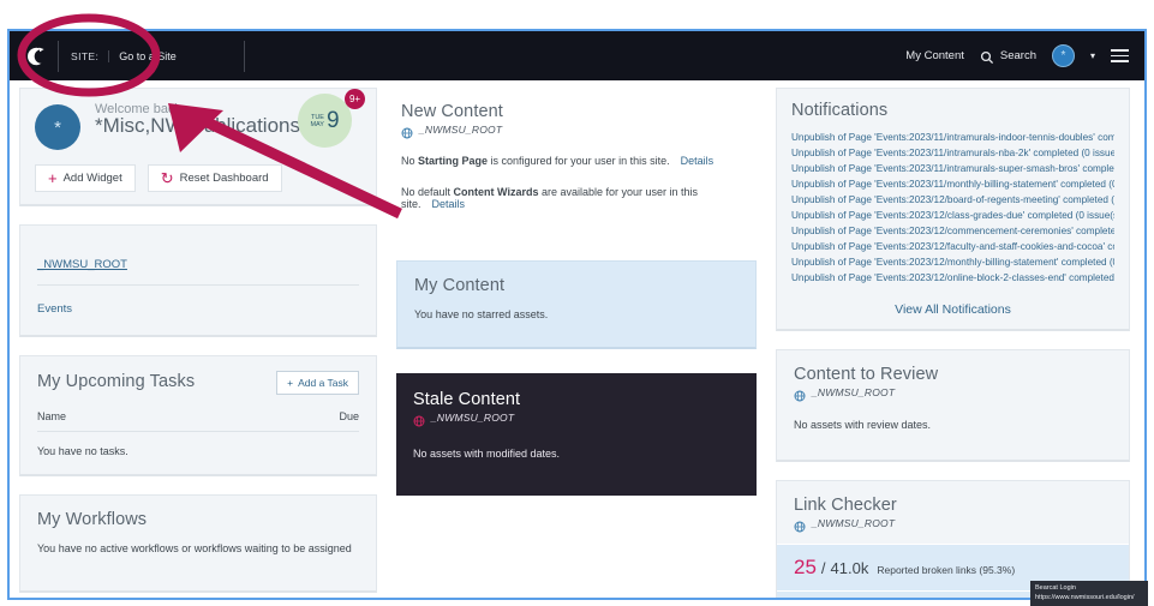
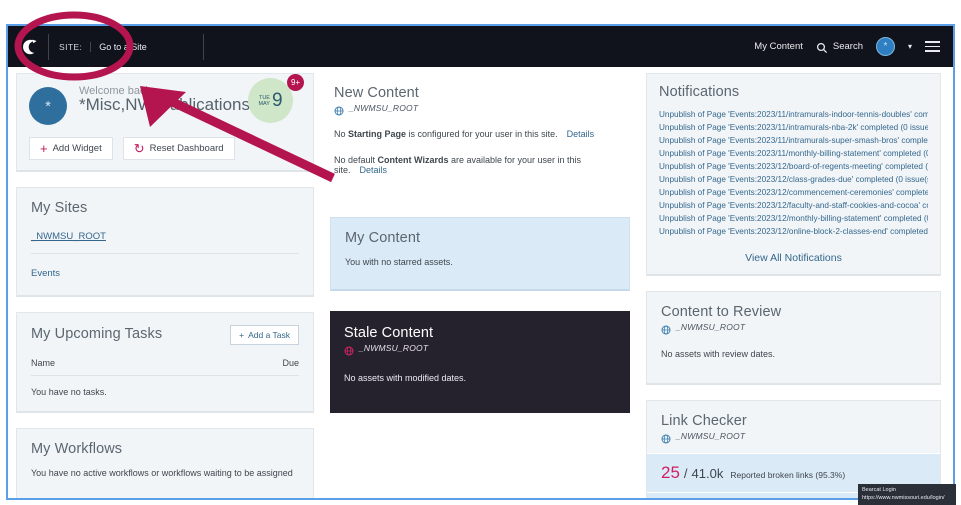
  SITE:
  Go to a Site
  My Content
  Search
  *
  ▾
  *
  Welcome ba
  *Misc,Nlications
  9
  9+
  +
  Add Widget
  ↻
  Reset Dashboard
+ My Sites
  _NWMSU_ROOT
  Events
  My Upcoming Tasks
  +
  Add a Task
  Name
  Due
  You have no tasks.
  My Workflows
  You have no active workflows or workflows waiting to be assigned
  New Content
  _NWMSU_ROOT
  No Starting Page is configured for your user in this site. Details
  No default Content Wizards are available for your user in this site. Details
  My Content
- You have no starred assets.
+ You with no starred assets.
  Stale Content
  _NWMSU_ROOT
  No assets with modified dates.
  Notifications
  Unpublish of Page 'Events:2023/11/intramurals-indoor-tennis-doubles' com
  Unpublish of Page 'Events:2023/11/intramurals-nba-2k' completed (0 issue
  Unpublish of Page 'Events:2023/11/intramurals-super-smash-bros' comple
  Unpublish of Page 'Events:2023/11/monthly-billing-statement' completed (
  Unpublish of Page 'Events:2023/12/board-of-regents-meeting' completed (
  Unpublish of Page 'Events:2023/12/class-grades-due' completed (0 issue(
  Unpublish of Page 'Events:2023/12/commencement-ceremonies' complete
  Unpublish of Page 'Events:2023/12/faculty-and-staff-cookies-and-cocoa' c
  Unpublish of Page 'Events:2023/12/monthly-billing-statement' completed (
  Unpublish of Page 'Events:2023/12/online-block-2-classes-end' completed
  View All Notifications
  Content to Review
  _NWMSU_ROOT
  No assets with review dates.
  Link Checker
  _NWMSU_ROOT
  25
  /
  41.0k
  Reported broken links (95.3%)
